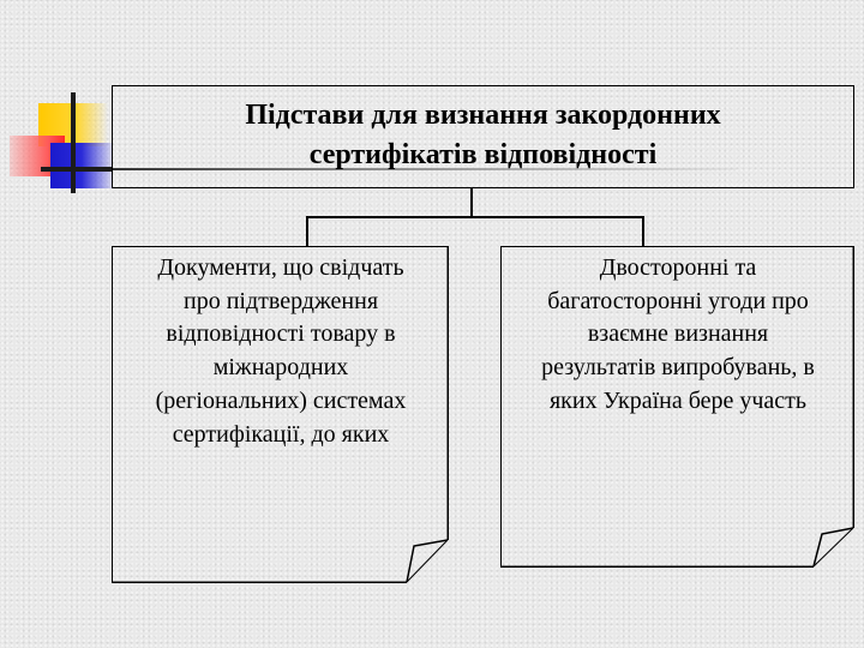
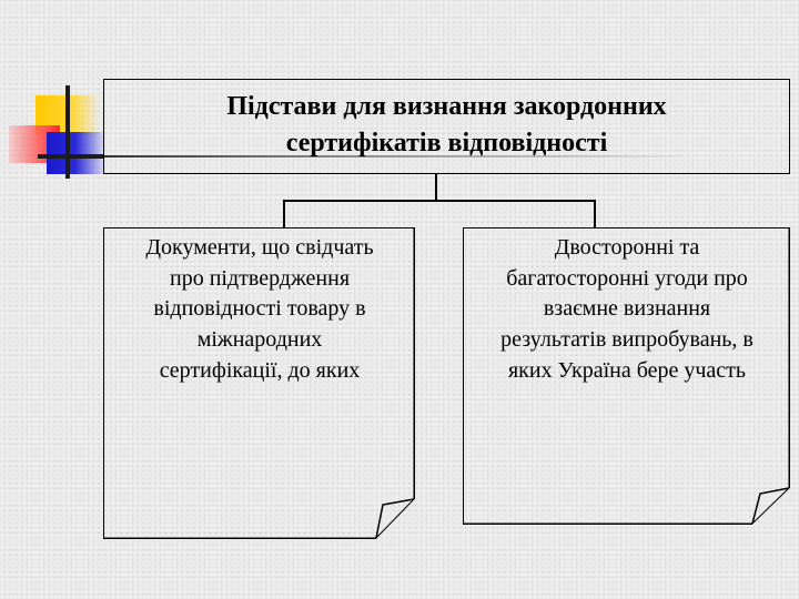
  Підстави для визнання закордонних
  сертифікатів відповідності
  Документи, що свідчать
  про підтвердження
  відповідності товару в
  міжнародних
- (регіональних) системах
  сертифікації, до яких
  Двосторонні та
  багатосторонні угоди про
  взаємне визнання
  результатів випробувань, в
  яких Україна бере участь
